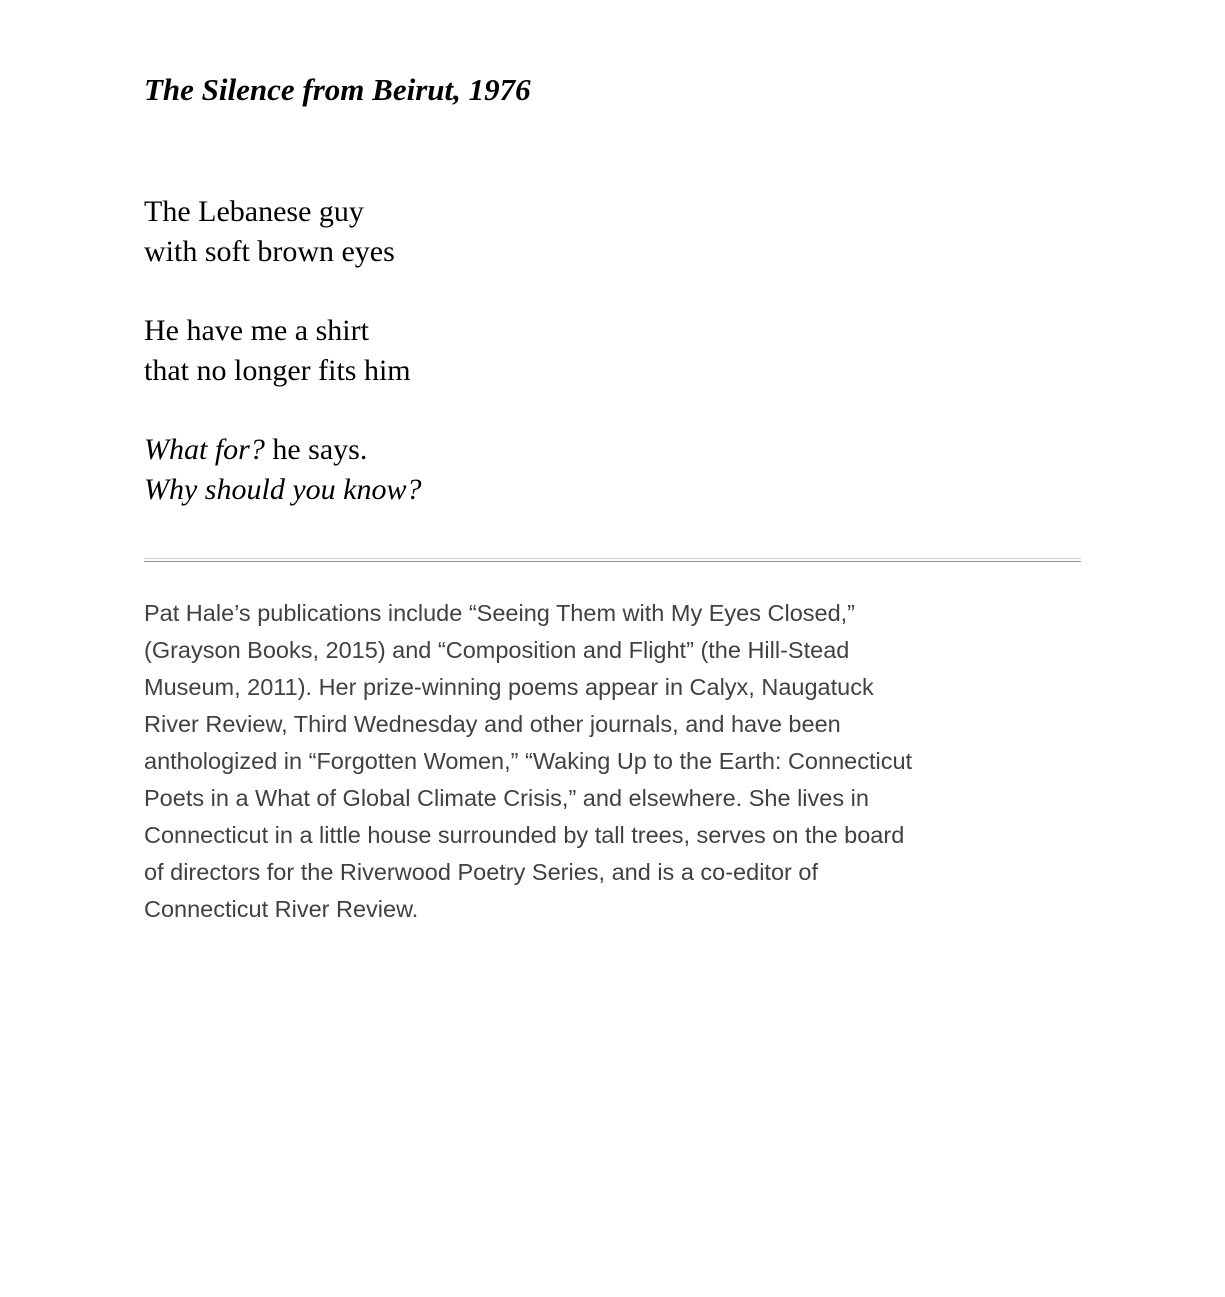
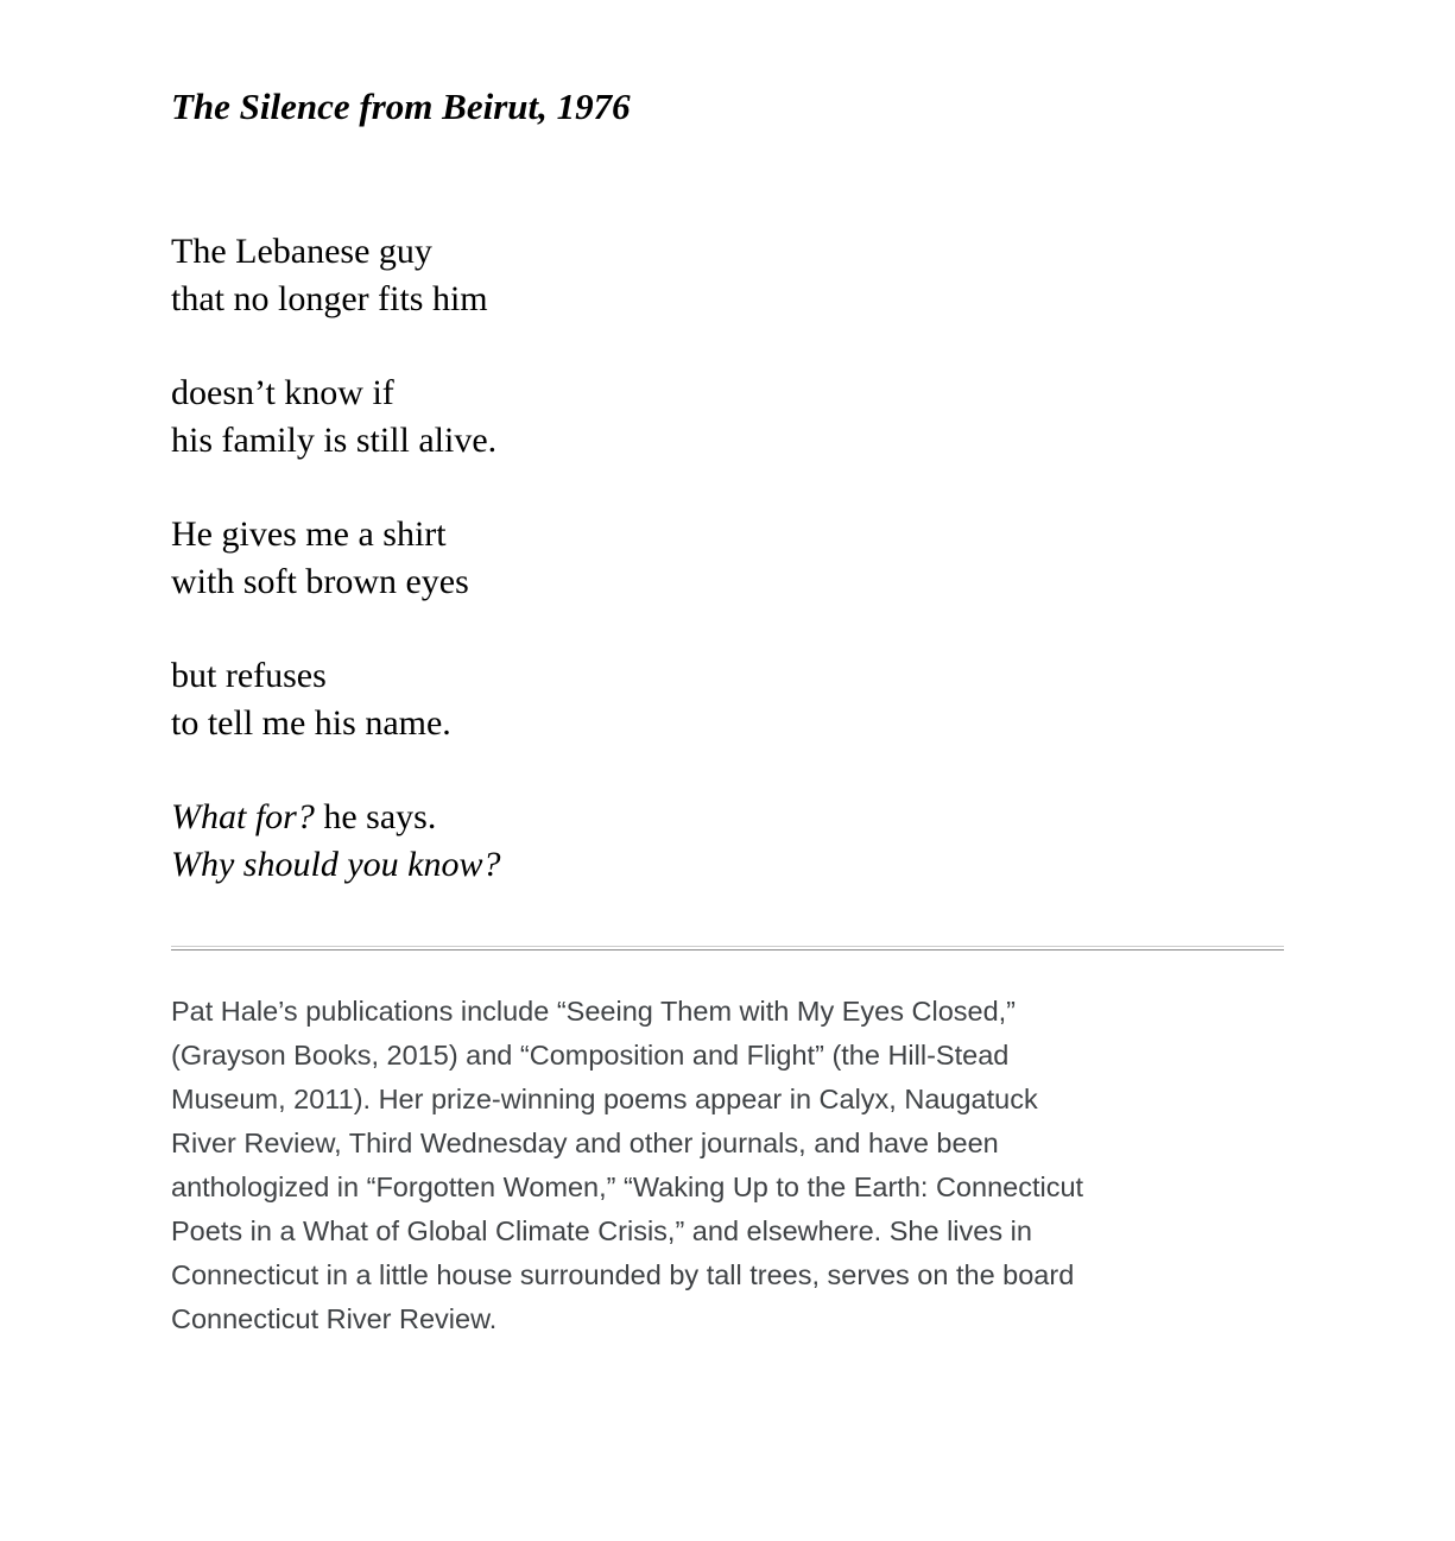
  The Silence from Beirut, 1976
  The Lebanese guy
- with soft brown eyes
+ that no longer fits him
+ doesn’t know if
+ his family is still alive.
- He have me a shirt
+ He gives me a shirt
- that no longer fits him
+ with soft brown eyes
+ but refuses
+ to tell me his name.
  What for? he says.
  Why should you know?
  Pat Hale’s publications include “Seeing Them with My Eyes Closed,”
  (Grayson Books, 2015) and “Composition and Flight” (the Hill-Stead
  Museum, 2011). Her prize-winning poems appear in Calyx, Naugatuck
  River Review, Third Wednesday and other journals, and have been
  anthologized in “Forgotten Women,” “Waking Up to the Earth: Connecticut
  Poets in a What of Global Climate Crisis,” and elsewhere. She lives in
  Connecticut in a little house surrounded by tall trees, serves on the board
- of directors for the Riverwood Poetry Series, and is a co-editor of
  Connecticut River Review.
